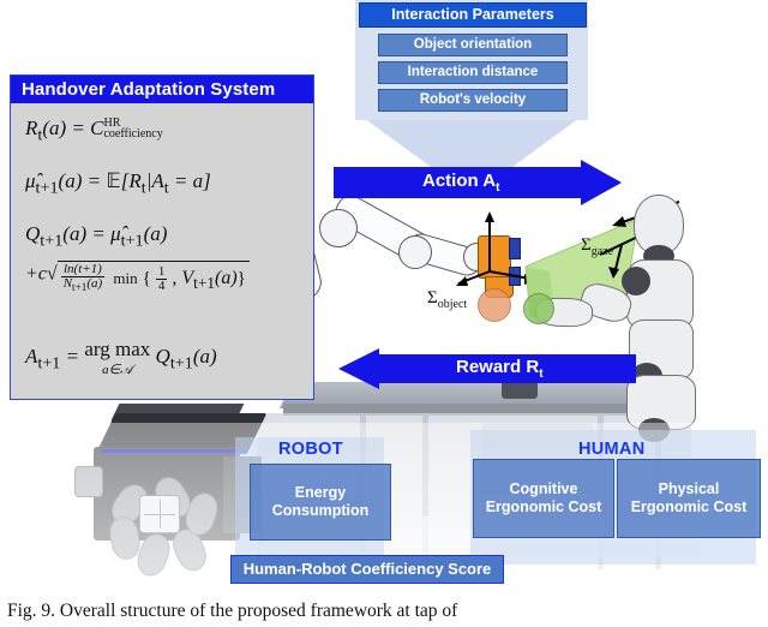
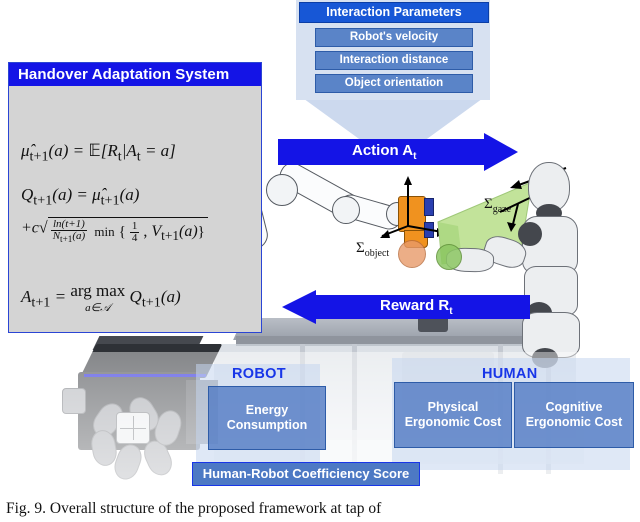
  Σobject
  Σgae
  Interaction Parameters
- Object orientation
+ Robot's velocity
  Interaction distance
- Robot's velocity
+ Object orientation
  Action At
  Reward Rt
  Handover Adaptation System
- Rt(a) = C
- HR
- coefficiency
  μ̂t+1(a) = 𝔼[Rt|At = a]
  Qt+1(a) = μ̂t+1(a)
  +c√
  ln(t+1)
  Nt+1(a)
  min {
  1
  4
  , Vt+1(a)}
  At+1 =
  arg max
  a∈𝒜
  Qt+1(a)
  ROBOT
  HUMAN
  Energy
  Consumption
- Cognitive
+ Physical
  Ergonomic Cost
- Physical
+ Cognitive
  Ergonomic Cost
  Human-Robot Coefficiency Score
  Fig. 9. Overall structure of the proposed framework at tap of
